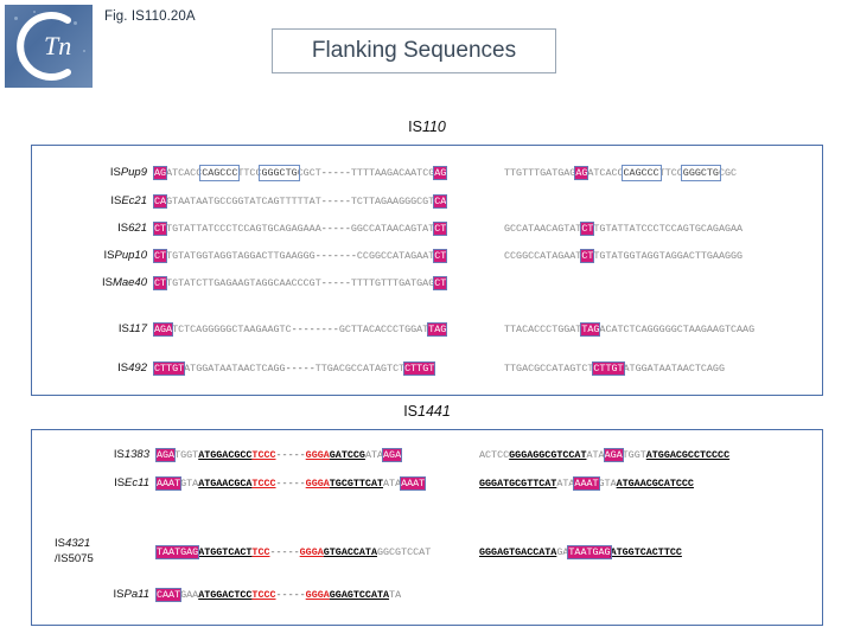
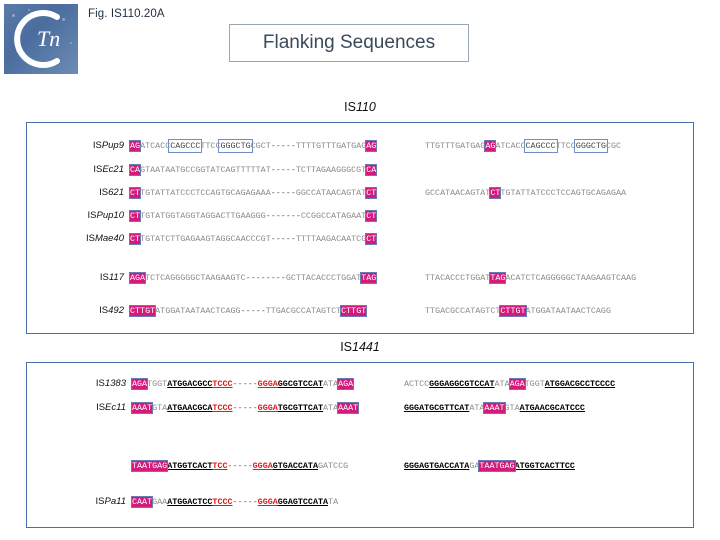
  Tn
  Fig. IS110.20A
  Flanking Sequences
  IS110
  ISPup9
- AGATCACCCAGCCCTTCCGGGCTGCGCT-----TTTTAAGACAATCGAG
+ AGATCACCCAGCCCTTCCGGGCTGCGCT-----TTTTGTTTGATGAGAG
  TTGTTTGATGAGAGATCACCCAGCCCTTCCGGGCTGCGC
  ISEc21
  CAGTAATAATGCCGGTATCAGTTTTTAT-----TCTTAGAAGGGCGTCA
  IS621
  CTTGTATTATCCCTCCAGTGCAGAGAAA-----GGCCATAACAGTATCT
  GCCATAACAGTATCTTGTATTATCCCTCCAGTGCAGAGAA
  ISPup10
  CTTGTATGGTAGGTAGGACTTGAAGGG-------CCGGCCATAGAATCT
- CCGGCCATAGAATCTTGTATGGTAGGTAGGACTTGAAGGG
  ISMae40
- CTTGTATCTTGAGAAGTAGGCAACCCGT-----TTTTGTTTGATGAGCT
+ CTTGTATCTTGAGAAGTAGGCAACCCGT-----TTTTAAGACAATCGCT
  IS117
  AGATCTCAGGGGGCTAAGAAGTC--------GCTTACACCCTGGATTAG
  TTACACCCTGGATTAGACATCTCAGGGGGCTAAGAAGTCAAG
  IS492
  CTTGTATGGATAATAACTCAGG-----TTGACGCCATAGTCTCTTGT
  TTGACGCCATAGTCTCTTGTATGGATAATAACTCAGG
  IS1441
  IS1383
- AGATGGTATGGACGCCTCCC-----GGGAGATCCGATAAGA
+ AGATGGTATGGACGCCTCCC-----GGGAGGCGTCCATATAAGA
  ACTCCGGGAGGCGTCCATATAAGATGGTATGGACGCCTCCCC
  ISEc11
  AAATGTAATGAACGCATCCC-----GGGATGCGTTCATATAAAAT
  GGGATGCGTTCATATAAAATGTAATGAACGCATCCC
- IS4321
- /IS5075
- TAATGAGATGGTCACTTCC-----GGGAGTGACCATAGGCGTCCAT
+ TAATGAGATGGTCACTTCC-----GGGAGTGACCATAGATCCG
  GGGAGTGACCATAGATAATGAGATGGTCACTTCC
  ISPa11
  CAATGAAATGGACTCCTCCC-----GGGAGGAGTCCATATA
